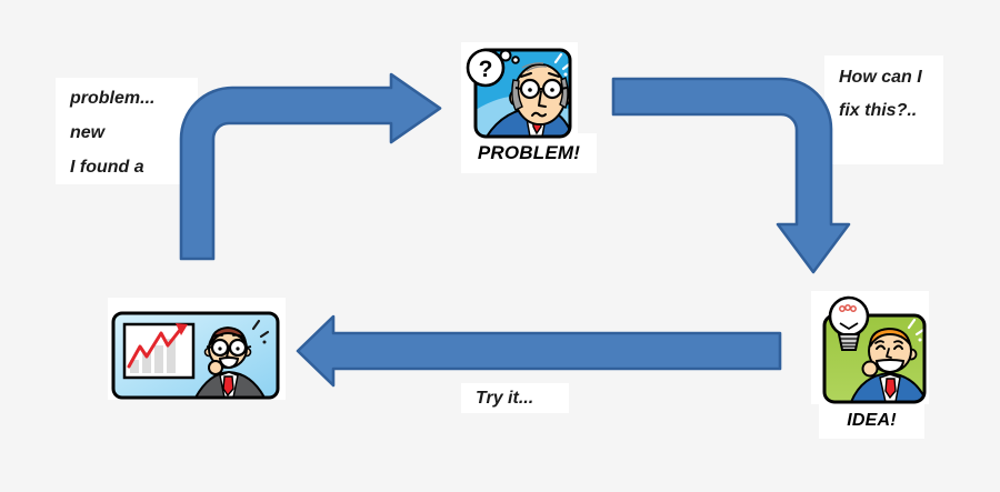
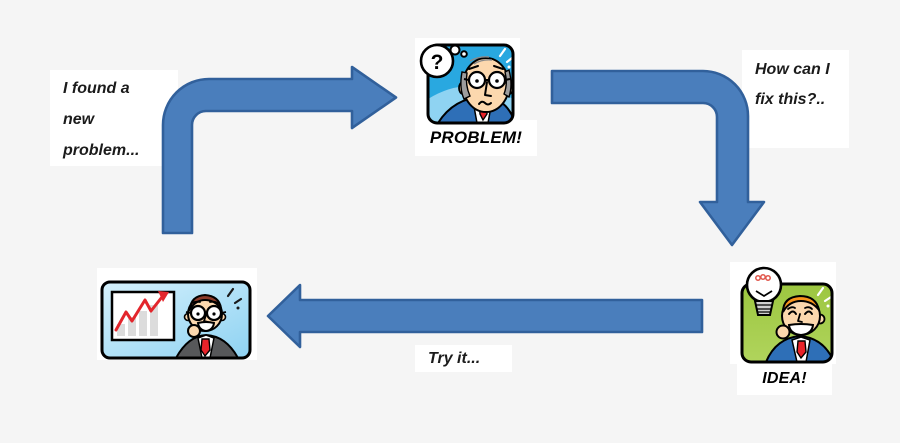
- problem...
+ I found a
  new
- I found a
+ problem...
  How can I
  fix this?..
  Try it...
  PROBLEM!
  IDEA!
  ?
